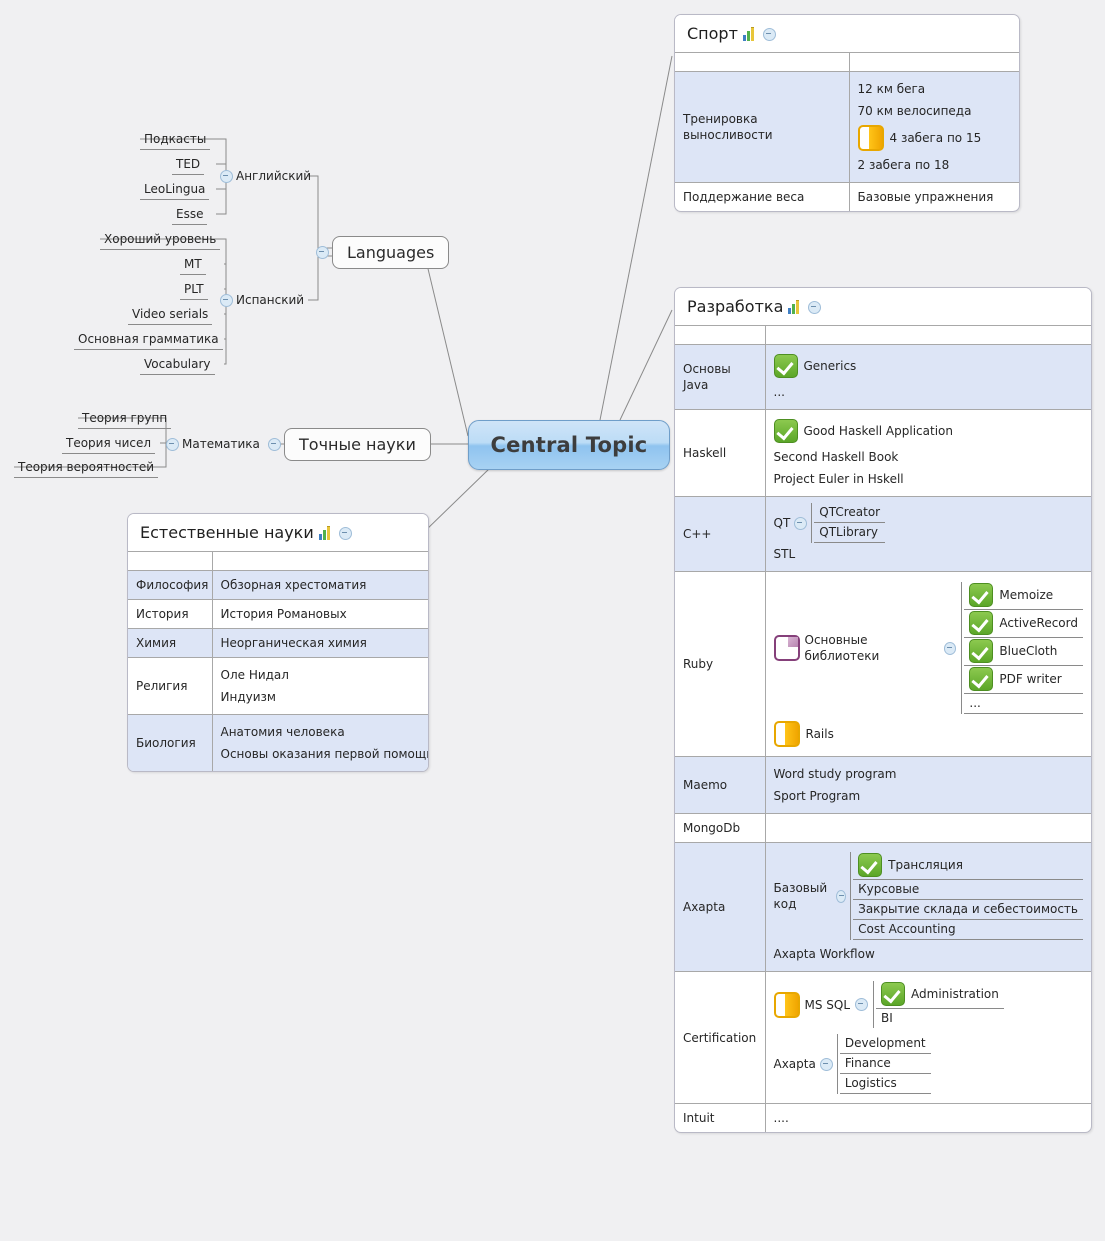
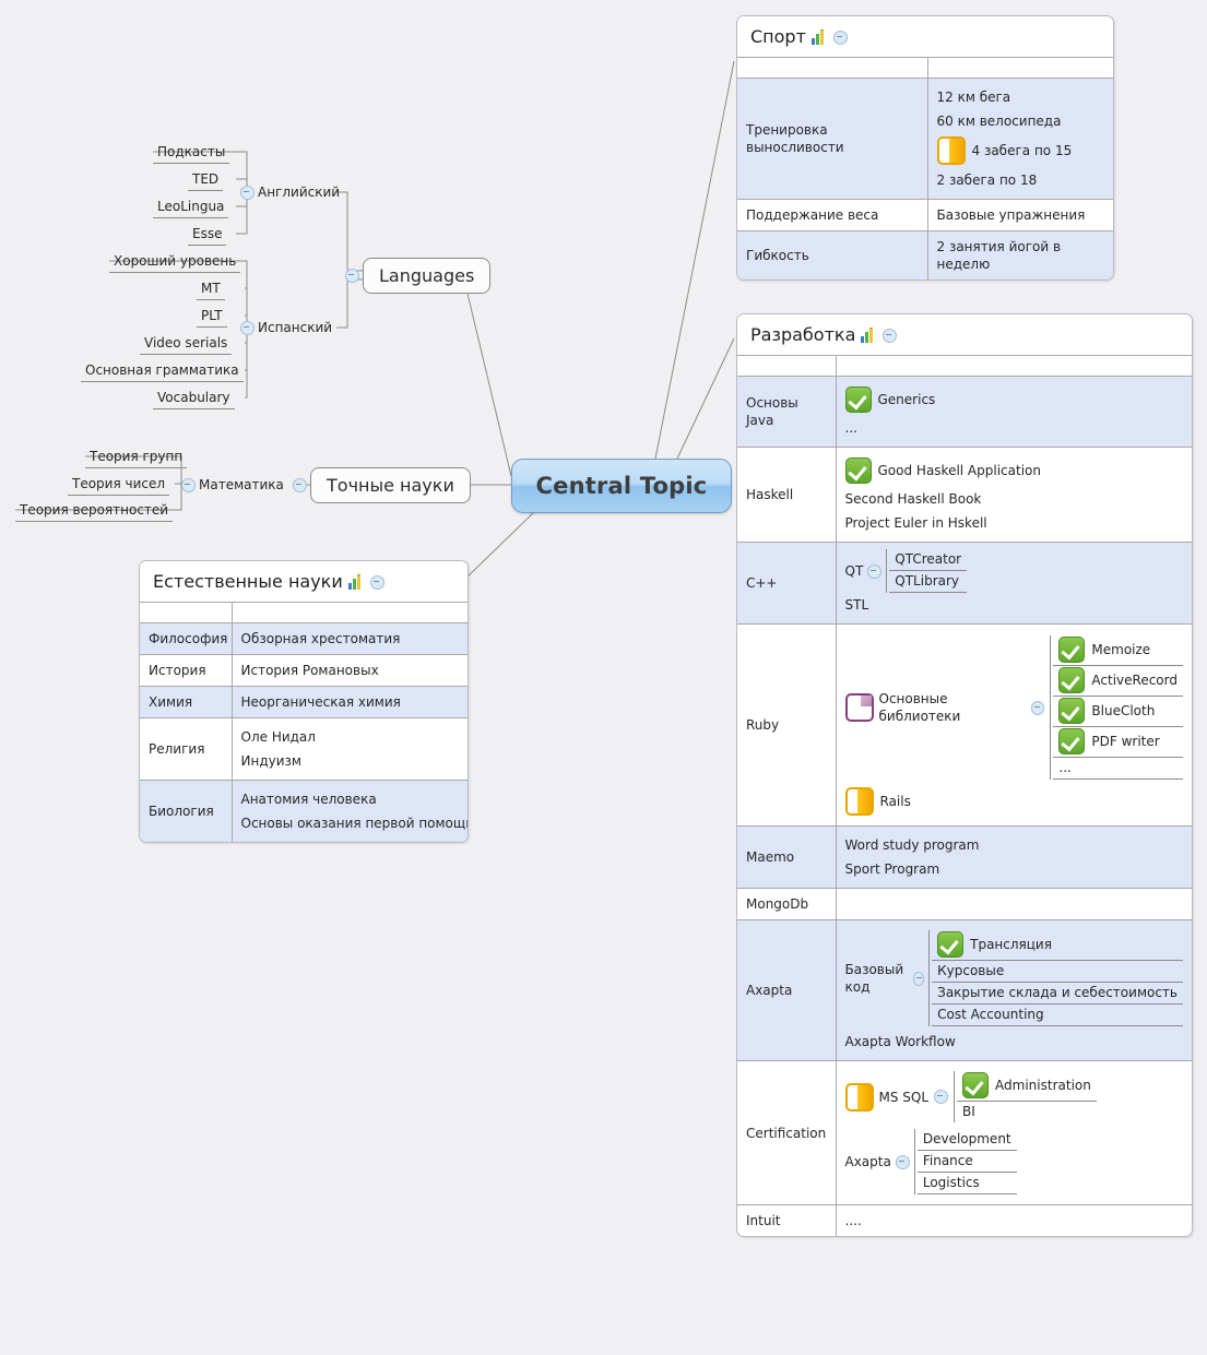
  Central Topic
  Languages
  Английский
  Подкасты
  TED
  LeoLingua
  Esse
  Испанский
  Хороший уровень
  MT
  PLT
  Video serials
  Основная грамматика
  Vocabulary
  Точные науки
  Математика
  Теория групп
  Теория чисел
  Теория вероятностей
  Спорт
- Тренировка выносливости	12 км бега 70 км велосипеда 4 забега по 15 2 забега по 18
+ Тренировка выносливости	12 км бега 60 км велосипеда 4 забега по 15 2 забега по 18
  Поддержание веса	Базовые упражнения
+ Гибкость	2 занятия йогой в неделю
  Естественные науки
  Философия	Обзорная хрестоматия
  История	История Романовых
  Химия	Неорганическая химия
  Религия	Оле Нидал Индуизм
  Биология	Анатомия человека Основы оказания первой помощ
  Разработка
  Основы Java	Generics ...
  Haskell	Good Haskell Application Second Haskell Book Project Euler in Hskell
  C++	QT QTCreator QTLibrary STL
  Ruby	Основные библиотеки Memoize ActiveRecord BlueCloth PDF writer ... Rails
  Maemo	Word study program Sport Program
  MongoDb
  Axapta	Базовый код Трансляция Курсовые Закрытие склада и себестоимость Cost Accounting Axapta Workflow
  Certification	MS SQL Administration BI Axapta Development Finance Logistics
  Intuit	....
